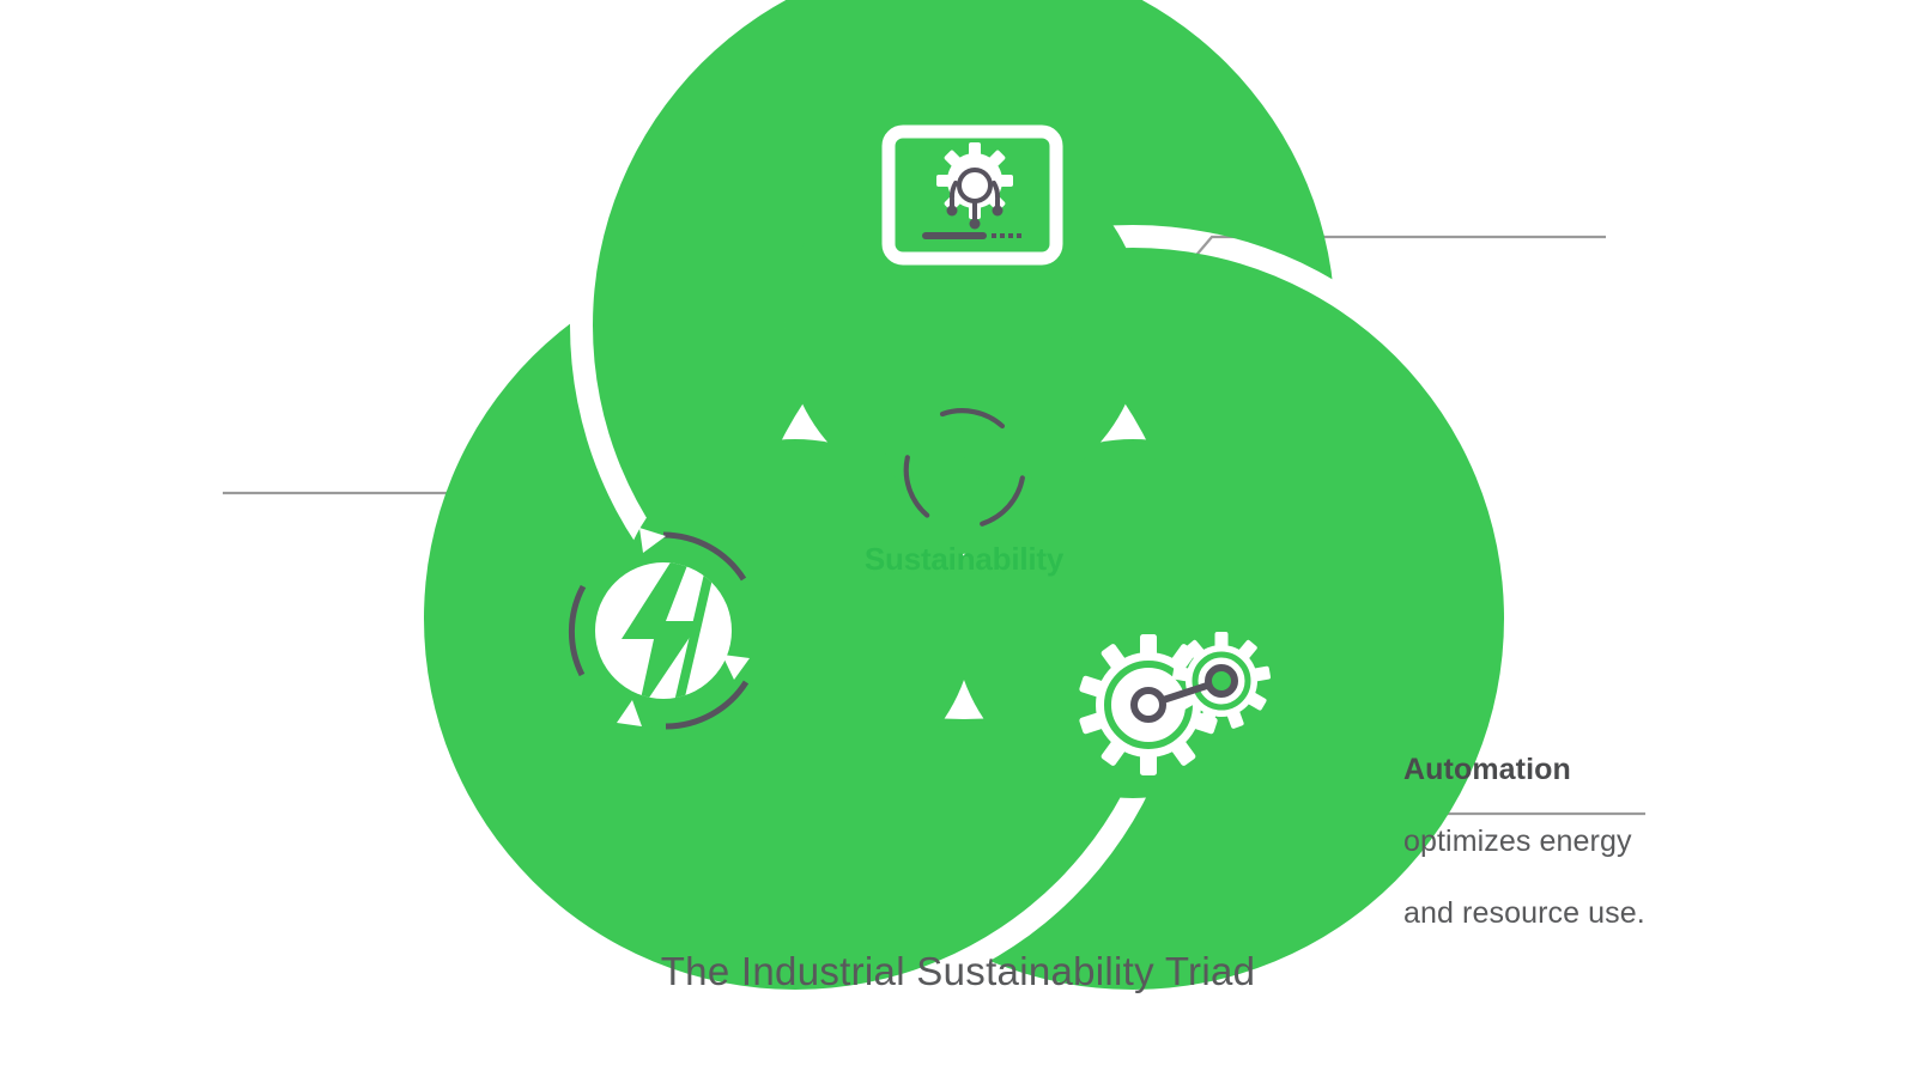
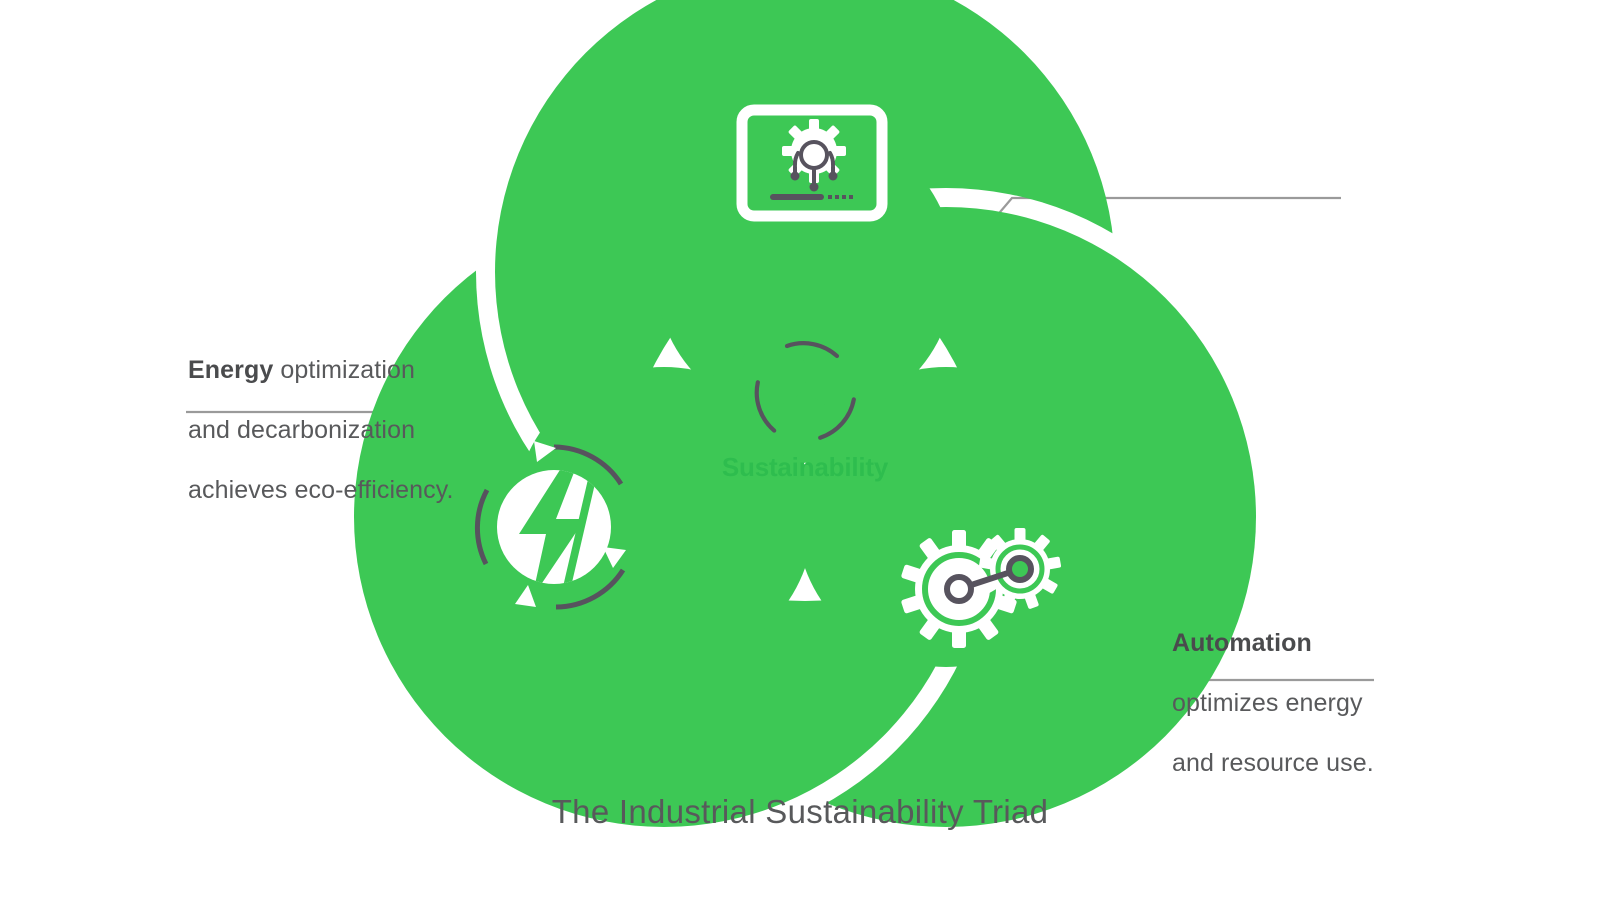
  Sustainability
+ Energy optimization
+ and decarbonization
+ achieves eco-efficiency.
  Automation
  optimizes energy
  and resource use.
  The Industrial Sustainability Triad
